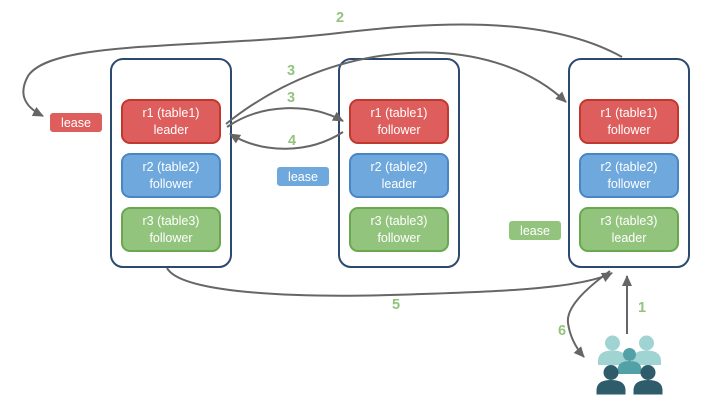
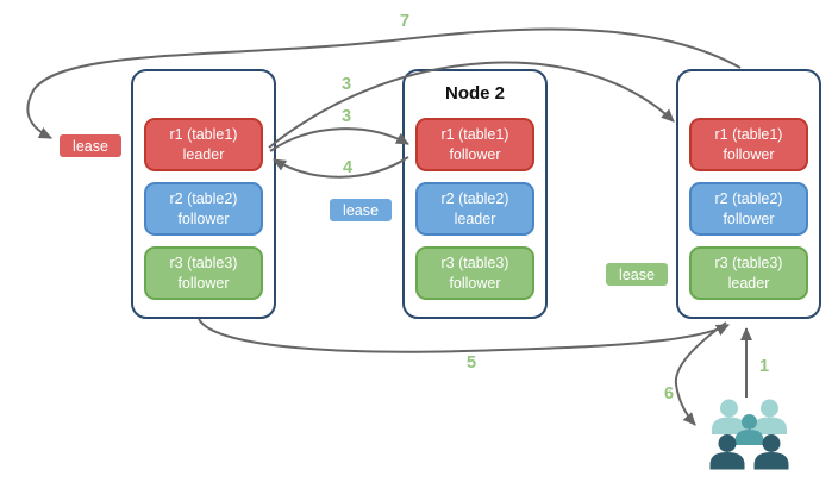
  r1 (table1)
  leader
  r2 (table2)
  follower
  r3 (table3)
  follower
+ Node 2
  r1 (table1)
  follower
  r2 (table2)
  leader
  r3 (table3)
  follower
  r1 (table1)
  follower
  r2 (table2)
  follower
  r3 (table3)
  leader
  lease
  lease
  lease
- 2
+ 7
  3
  3
  4
  5
  6
  1
